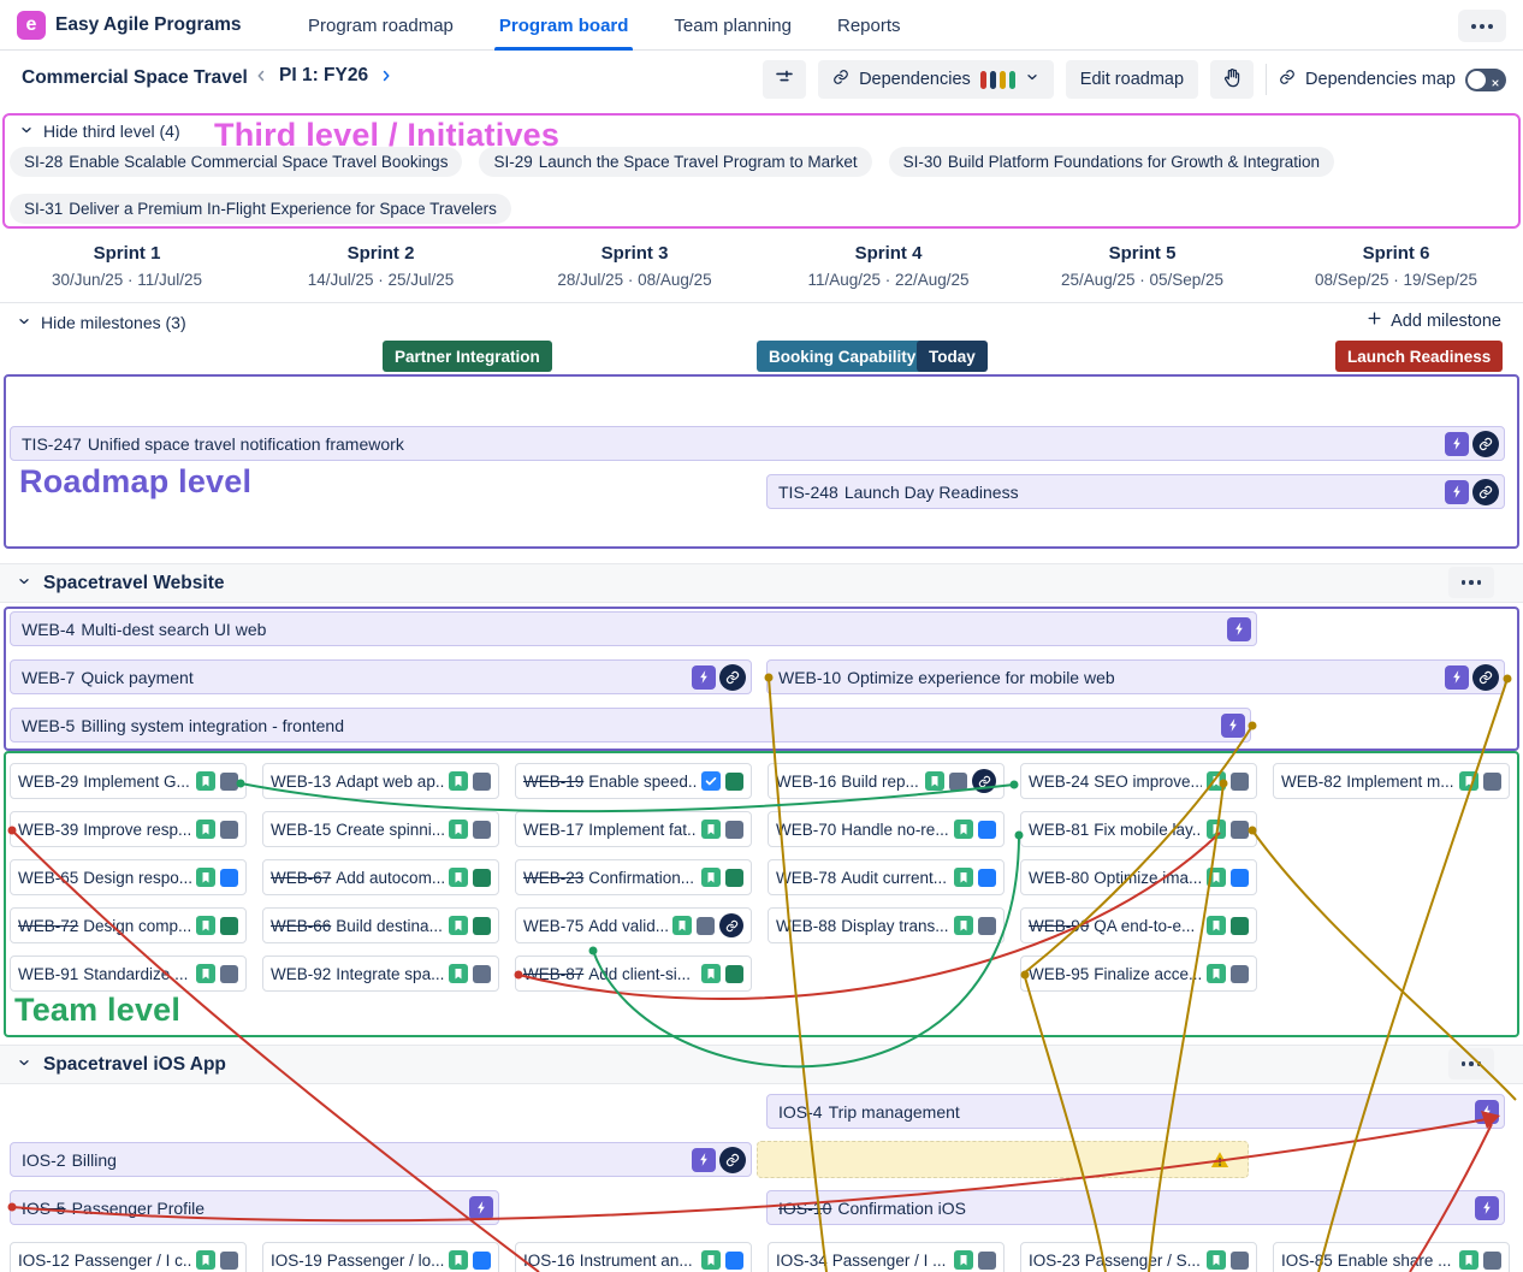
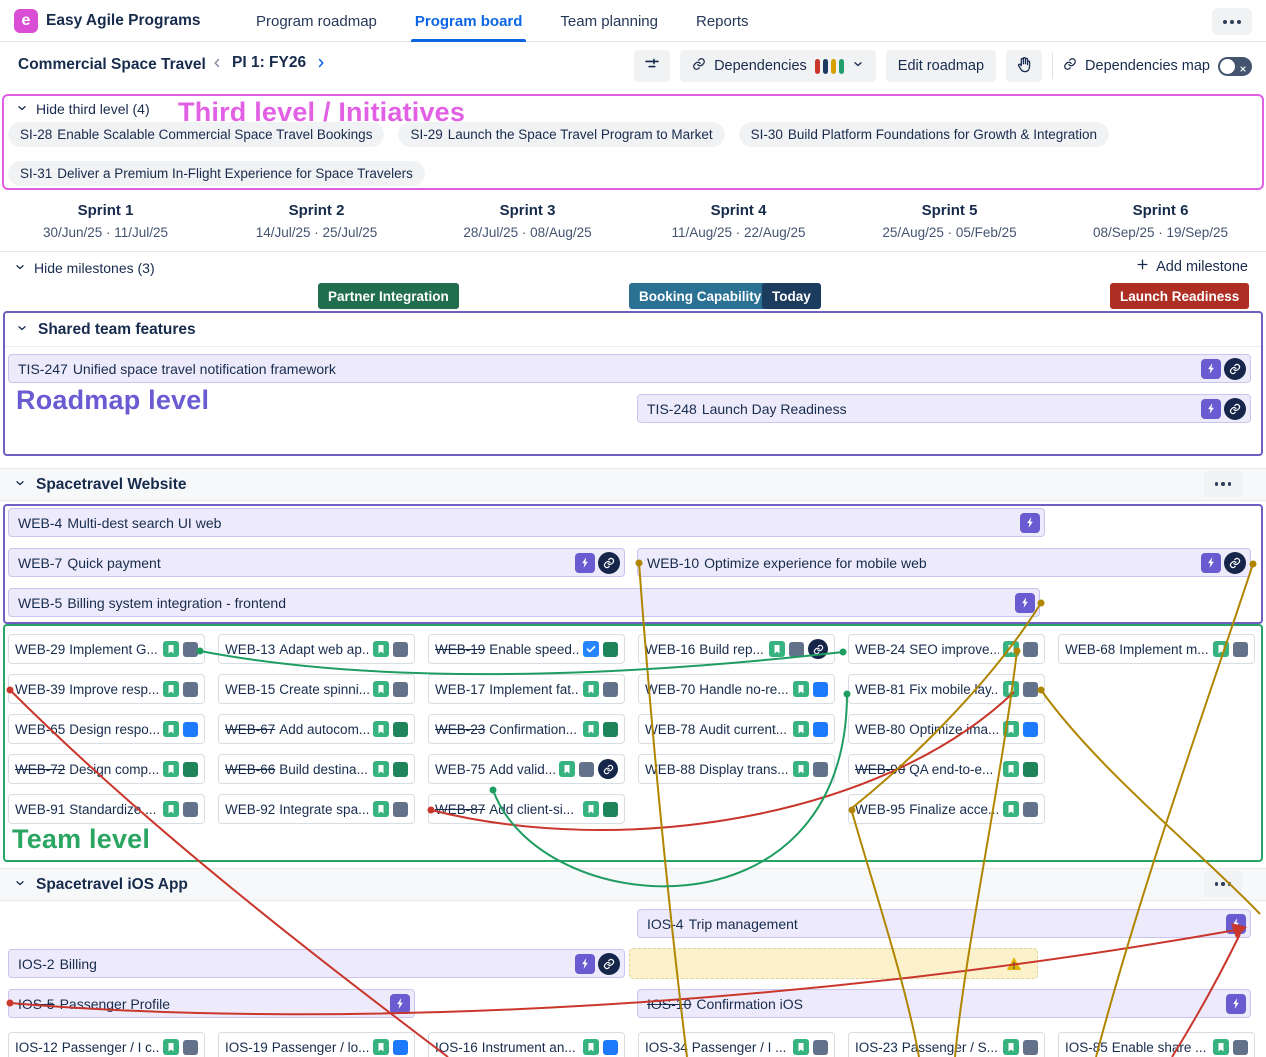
  e
  Easy Agile Programs
  Program roadmap
  Program board
  Team planning
  Reports
  Commercial Space Travel
  PI 1: FY26
  Dependencies
  Edit roadmap
  Dependencies map
  Hide third level (4)
  Third level / Initiatives
  SI-28
  Enable Scalable Commercial Space Travel Bookings
  SI-29
  Launch the Space Travel Program to Market
  SI-30
  Build Platform Foundations for Growth & Integration
  SI-31
  Deliver a Premium In-Flight Experience for Space Travelers
  Sprint 1
  30/Jun/25 · 11/Jul/25
  Sprint 2
  14/Jul/25 · 25/Jul/25
  Sprint 3
  28/Jul/25 · 08/Aug/25
  Sprint 4
  11/Aug/25 · 22/Aug/25
  Sprint 5
- 25/Aug/25 · 05/Sep/25
+ 25/Aug/25 · 05/Feb/25
  Sprint 6
  08/Sep/25 · 19/Sep/25
  Hide milestones (3)
  Add milestone
  Partner Integration
  Booking Capability
  Today
  Launch Readiness
+ Shared team features
  TIS-247
  Unified space travel notification framework
  Roadmap level
  TIS-248
  Launch Day Readiness
  Spacetravel Website
  WEB-4
  Multi-dest search UI web
  WEB-7
  Quick payment
  WEB-10
  Optimize experience for mobile web
  WEB-5
  Billing system integration - frontend
  WEB-29
  Implement G...
  WEB-13
  Adapt web ap..
  WEB-19
  Enable speed..
  WEB-16
  Build rep...
  WEB-24
  SEO improve...
- WEB-82
+ WEB-68
  Implement m...
  WEB-39
  Improve resp...
  WEB-15
  Create spinni...
  WEB-17
  Implement fat..
  WEB-70
  Handle no-re...
  WEB-81
  Fix mobileay..
  WEB-65
  Design respo...
  WEB-67
  Add autocom...
  WEB-23
  Confirmation...
  WEB-78
  Audit current...
  WEB-80
  Optiizema...
  WEB-72
  Design comp...
  WEB-66
  Build destina...
  WEB-75
  Add valid...
  WEB-88
  Display trans...
  WEB-90
  QA end-to-e...
  WEB-91
  Standardiz ...
  WEB-92
  Integrate spa...
  WEB-87
  Ad client-si...
  WEB-95
  Finalize acce..
  Team level
  Spacetravel iOS App
  IOS-4
  Trip management
  IOS-2
  Billing
  Passenger Profile
  IOS-0
  Confirmation iOS
  IOS-12
  Passenger / I c..
  IOS-19
  Passenger / lo...
  IOS-16
  Instrument an...
  IOS-34
  Passenger / I ...
  IOS-23
  Passenger / S...
  IOS-85
  Enable share ...
